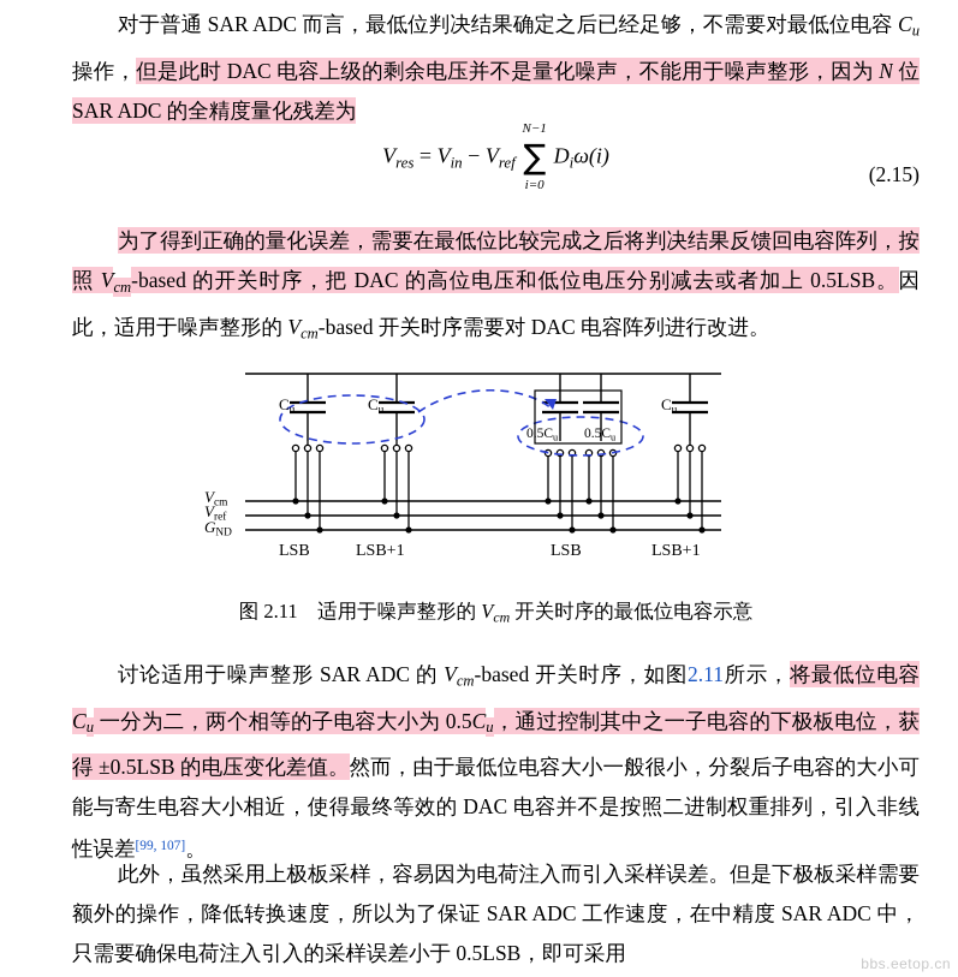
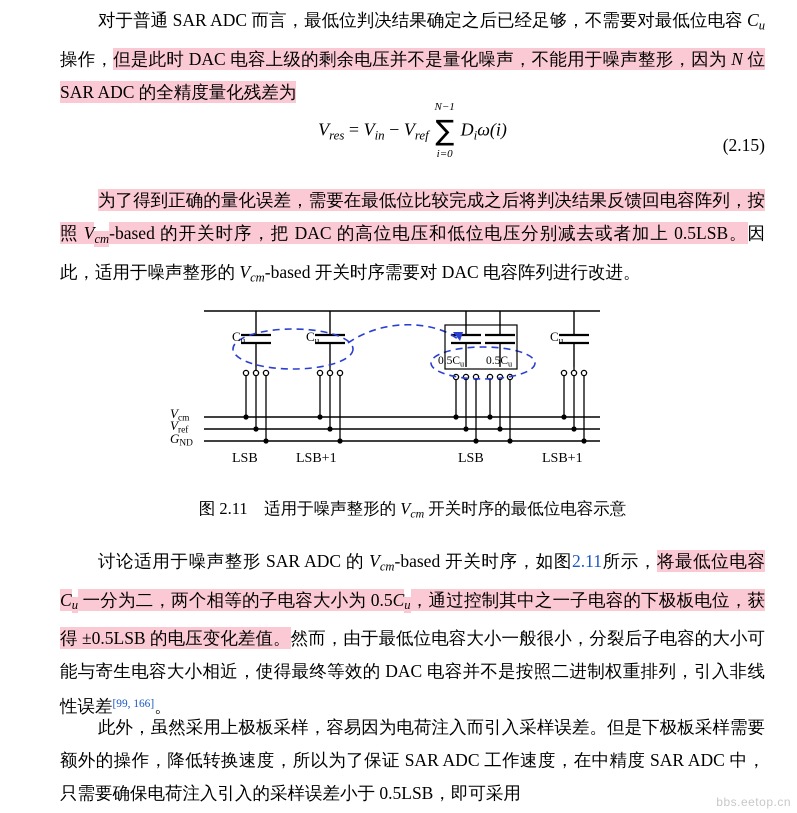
  对于普通 SAR ADC 而言，最低位判决结果确定之后已经足够，不需要对最低位电容 Cu 操作，但是此时 DAC 电容上级的剩余电压并不是量化噪声，不能用于噪声整形，因为 N 位 SAR ADC 的全精度量化残差为
  Vres = Vin − Vref
  N−1
  ∑
  i=0
  Diω(i)
  (2.15)
  为了得到正确的量化误差，需要在最低位比较完成之后将判决结果反馈回电容阵列，按照 Vcm-based 的开关时序，把 DAC 的高位电压和低位电压分别减去或者加上 0.5LSB。因此，适用于噪声整形的 Vcm-based 开关时序需要对 DAC 电容阵列进行改进。
  Cu
  Cu
  0.5Cu
  0.5Cu
  Cu
  Vcm
  Vref
  GND
  LSB
  LSB+1
  LSB
  LSB+1
  图 2.11 适用于噪声整形的 Vcm 开关时序的最低位电容示意
- 讨论适用于噪声整形 SAR ADC 的 Vcm-based 开关时序，如图2.11所示，将最低位电容 Cu 一分为二，两个相等的子电容大小为 0.5Cu，通过控制其中之一子电容的下极板电位，获得 ±0.5LSB 的电压变化差值。然而，由于最低位电容大小一般很小，分裂后子电容的大小可能与寄生电容大小相近，使得最终等效的 DAC 电容并不是按照二进制权重排列，引入非线性误差[99, 107]。
+ 讨论适用于噪声整形 SAR ADC 的 Vcm-based 开关时序，如图2.11所示，将最低位电容 Cu 一分为二，两个相等的子电容大小为 0.5Cu，通过控制其中之一子电容的下极板电位，获得 ±0.5LSB 的电压变化差值。然而，由于最低位电容大小一般很小，分裂后子电容的大小可能与寄生电容大小相近，使得最终等效的 DAC 电容并不是按照二进制权重排列，引入非线性误差[99, 166]。
  此外，虽然采用上极板采样，容易因为电荷注入而引入采样误差。但是下极板采样需要额外的操作，降低转换速度，所以为了保证 SAR ADC 工作速度，在中精度 SAR ADC 中，只需要确保电荷注入引入的采样误差小于 0.5LSB，即可采用
  bbs.eetop.cn
